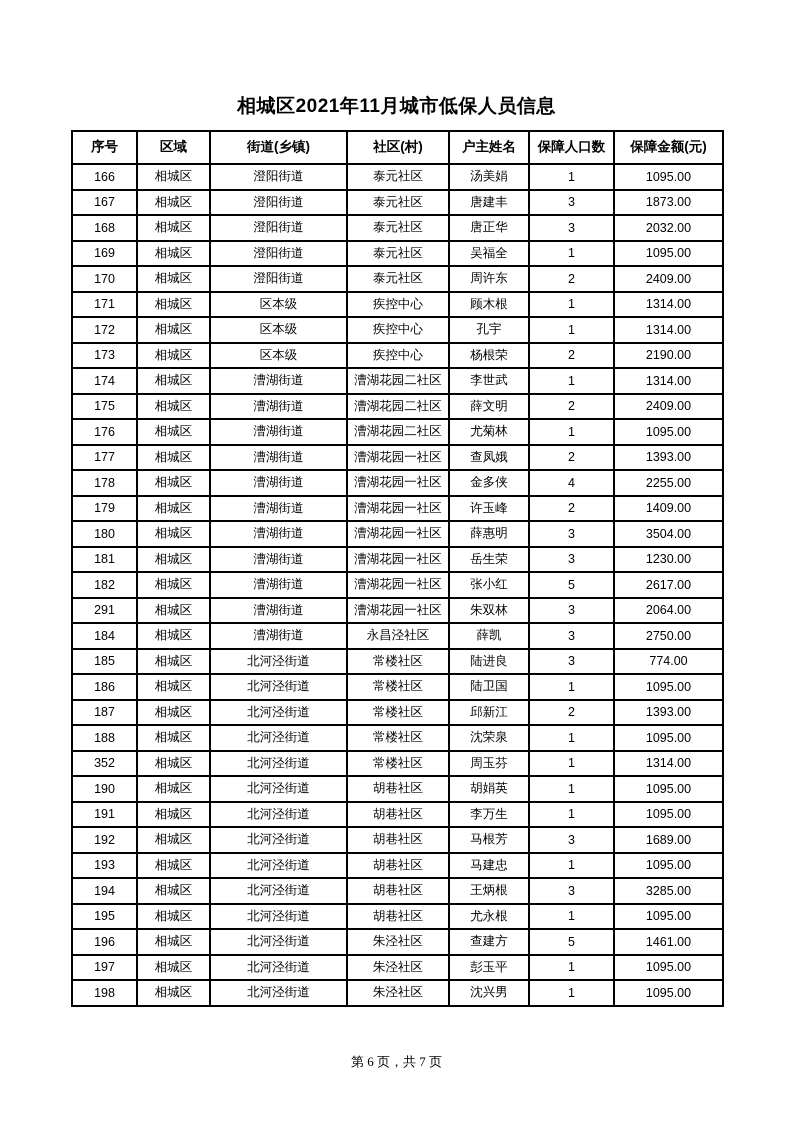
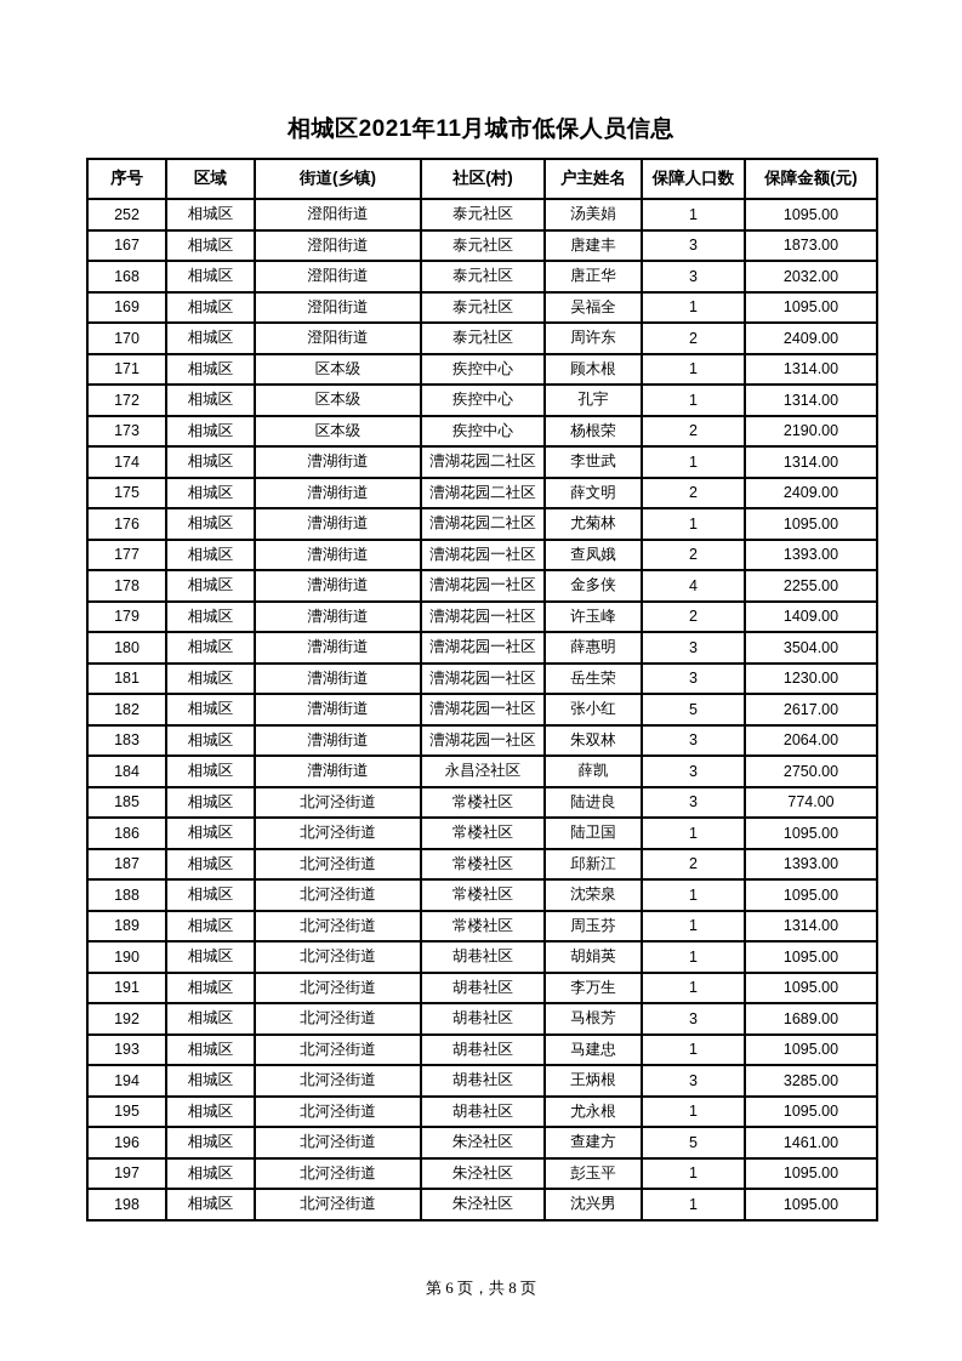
  相城区2021年11月城市低保人员信息
  序号	区域	街道(乡镇)	社区(村)	户主姓名	保障人口数	保障金额(元)
- 166	相城区	澄阳街道	泰元社区	汤美娟	1	1095.00
+ 252	相城区	澄阳街道	泰元社区	汤美娟	1	1095.00
  167	相城区	澄阳街道	泰元社区	唐建丰	3	1873.00
  168	相城区	澄阳街道	泰元社区	唐正华	3	2032.00
  169	相城区	澄阳街道	泰元社区	吴福全	1	1095.00
  170	相城区	澄阳街道	泰元社区	周许东	2	2409.00
  171	相城区	区本级	疾控中心	顾木根	1	1314.00
  172	相城区	区本级	疾控中心	孔宇	1	1314.00
  173	相城区	区本级	疾控中心	杨根荣	2	2190.00
  174	相城区	漕湖街道	漕湖花园二社区	李世武	1	1314.00
  175	相城区	漕湖街道	漕湖花园二社区	薛文明	2	2409.00
  176	相城区	漕湖街道	漕湖花园二社区	尤菊林	1	1095.00
  177	相城区	漕湖街道	漕湖花园一社区	查凤娥	2	1393.00
  178	相城区	漕湖街道	漕湖花园一社区	金多侠	4	2255.00
  179	相城区	漕湖街道	漕湖花园一社区	许玉峰	2	1409.00
  180	相城区	漕湖街道	漕湖花园一社区	薛惠明	3	3504.00
  181	相城区	漕湖街道	漕湖花园一社区	岳生荣	3	1230.00
  182	相城区	漕湖街道	漕湖花园一社区	张小红	5	2617.00
- 291	相城区	漕湖街道	漕湖花园一社区	朱双林	3	2064.00
+ 183	相城区	漕湖街道	漕湖花园一社区	朱双林	3	2064.00
  184	相城区	漕湖街道	永昌泾社区	薛凯	3	2750.00
  185	相城区	北河泾街道	常楼社区	陆进良	3	774.00
  186	相城区	北河泾街道	常楼社区	陆卫国	1	1095.00
  187	相城区	北河泾街道	常楼社区	邱新江	2	1393.00
  188	相城区	北河泾街道	常楼社区	沈荣泉	1	1095.00
- 352	相城区	北河泾街道	常楼社区	周玉芬	1	1314.00
+ 189	相城区	北河泾街道	常楼社区	周玉芬	1	1314.00
  190	相城区	北河泾街道	胡巷社区	胡娟英	1	1095.00
  191	相城区	北河泾街道	胡巷社区	李万生	1	1095.00
  192	相城区	北河泾街道	胡巷社区	马根芳	3	1689.00
  193	相城区	北河泾街道	胡巷社区	马建忠	1	1095.00
  194	相城区	北河泾街道	胡巷社区	王炳根	3	3285.00
  195	相城区	北河泾街道	胡巷社区	尤永根	1	1095.00
  196	相城区	北河泾街道	朱泾社区	查建方	5	1461.00
  197	相城区	北河泾街道	朱泾社区	彭玉平	1	1095.00
  198	相城区	北河泾街道	朱泾社区	沈兴男	1	1095.00
- 第 6 页，共 7 页
+ 第 6 页，共 8 页
